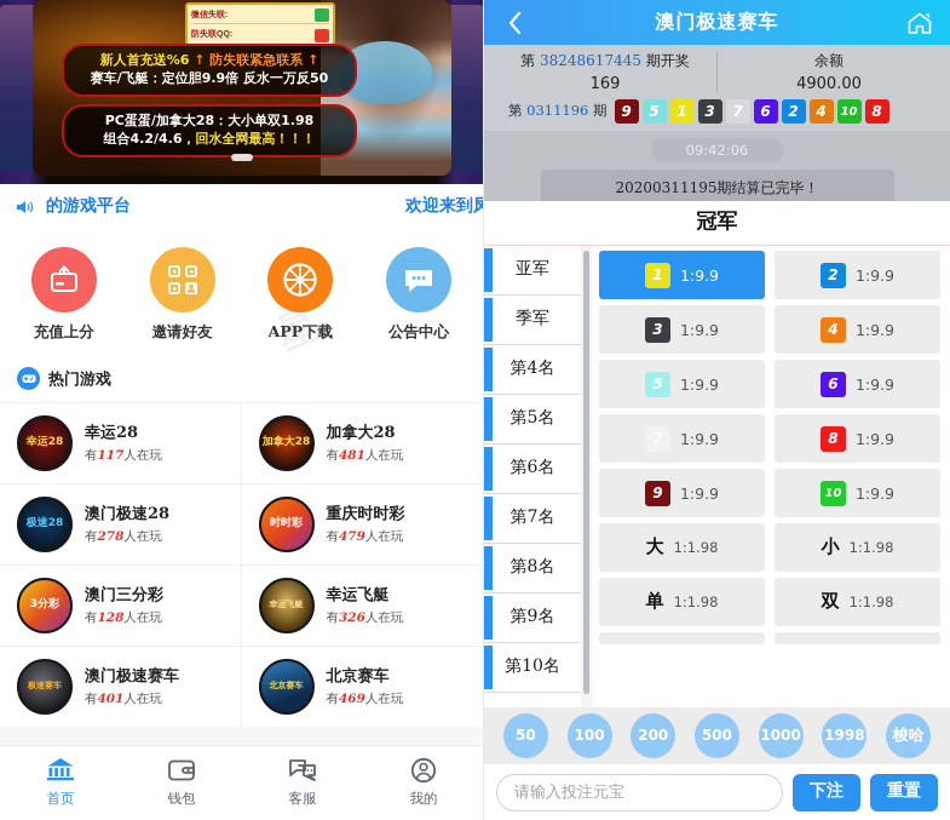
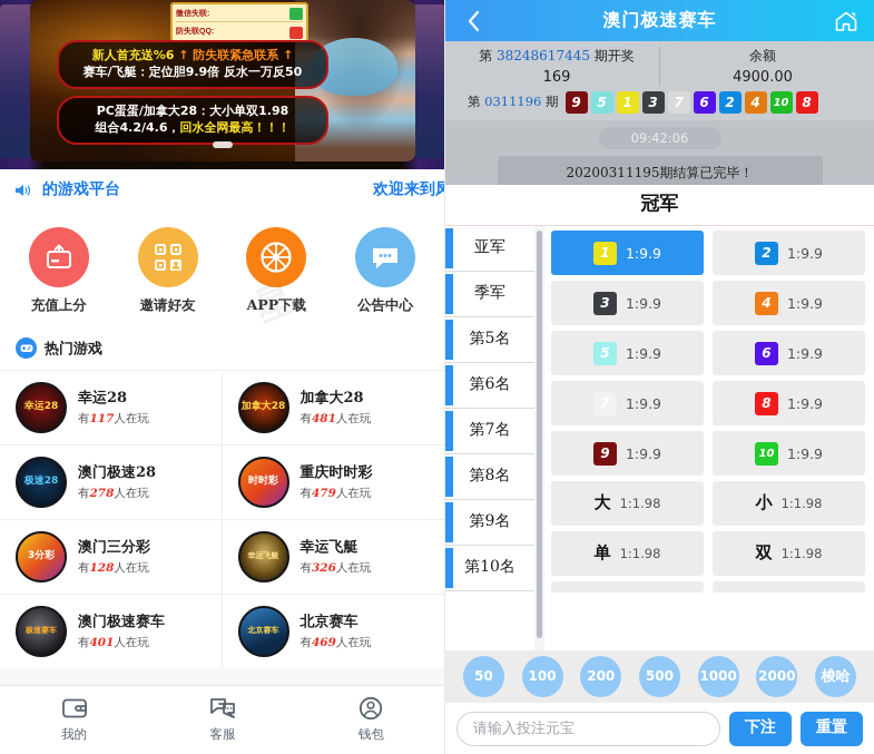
  新人首充送%6 ↑ 防失联紧急联系 ↑
  赛车/飞艇：定位胆9.9倍 反水一万反50
  PC蛋蛋/加拿大28：大小单双1.98
  组合4.2/4.6，回水全网最高！！！
  的游戏平台
  欢迎来到凤
  充值上分
  邀请好友
  APP下载
  公告中心
  热门游戏
  幸运28
  幸运28
  有117人在玩
  加拿大28
  加拿大28
  有481人在玩
  极速28
  澳门极速28
  有278人在玩
  时时彩
  重庆时时彩
  有479人在玩
  3分彩
  澳门三分彩
  有128人在玩
  幸运飞艇
  幸运飞艇
  有326人在玩
  极速赛车
  澳门极速赛车
  有401人在玩
  北京赛车
  北京赛车
  有469人在玩
- 首页
- 钱包
+ 我的
  客服
- 我的
+ 钱包
  澳门极速赛车
  第 38248617445 期开奖
  169
  余额
  4900.00
  第 0311196 期
  9
  5
  1
  3
  7
  6
  2
  4
  10
  8
  09:42:06
  20200311195期结算已完毕！
  冠军
  亚军
  季军
- 第4名
  第5名
  第6名
  第7名
  第8名
  第9名
  第10名
  1
  1:9.9
  2
  1:9.9
  3
  1:9.9
  4
  1:9.9
  5
  1:9.9
  6
  1:9.9
  1:9.9
  8
  1:9.9
  9
  1:9.9
  10
  1:9.9
  大
  1:1.98
  小
  1:1.98
  单
  1:1.98
  双
  1:1.98
  50
  100
  200
  500
  1000
- 1998
+ 2000
  梭哈
  请输入投注元宝
  下注
  重置
